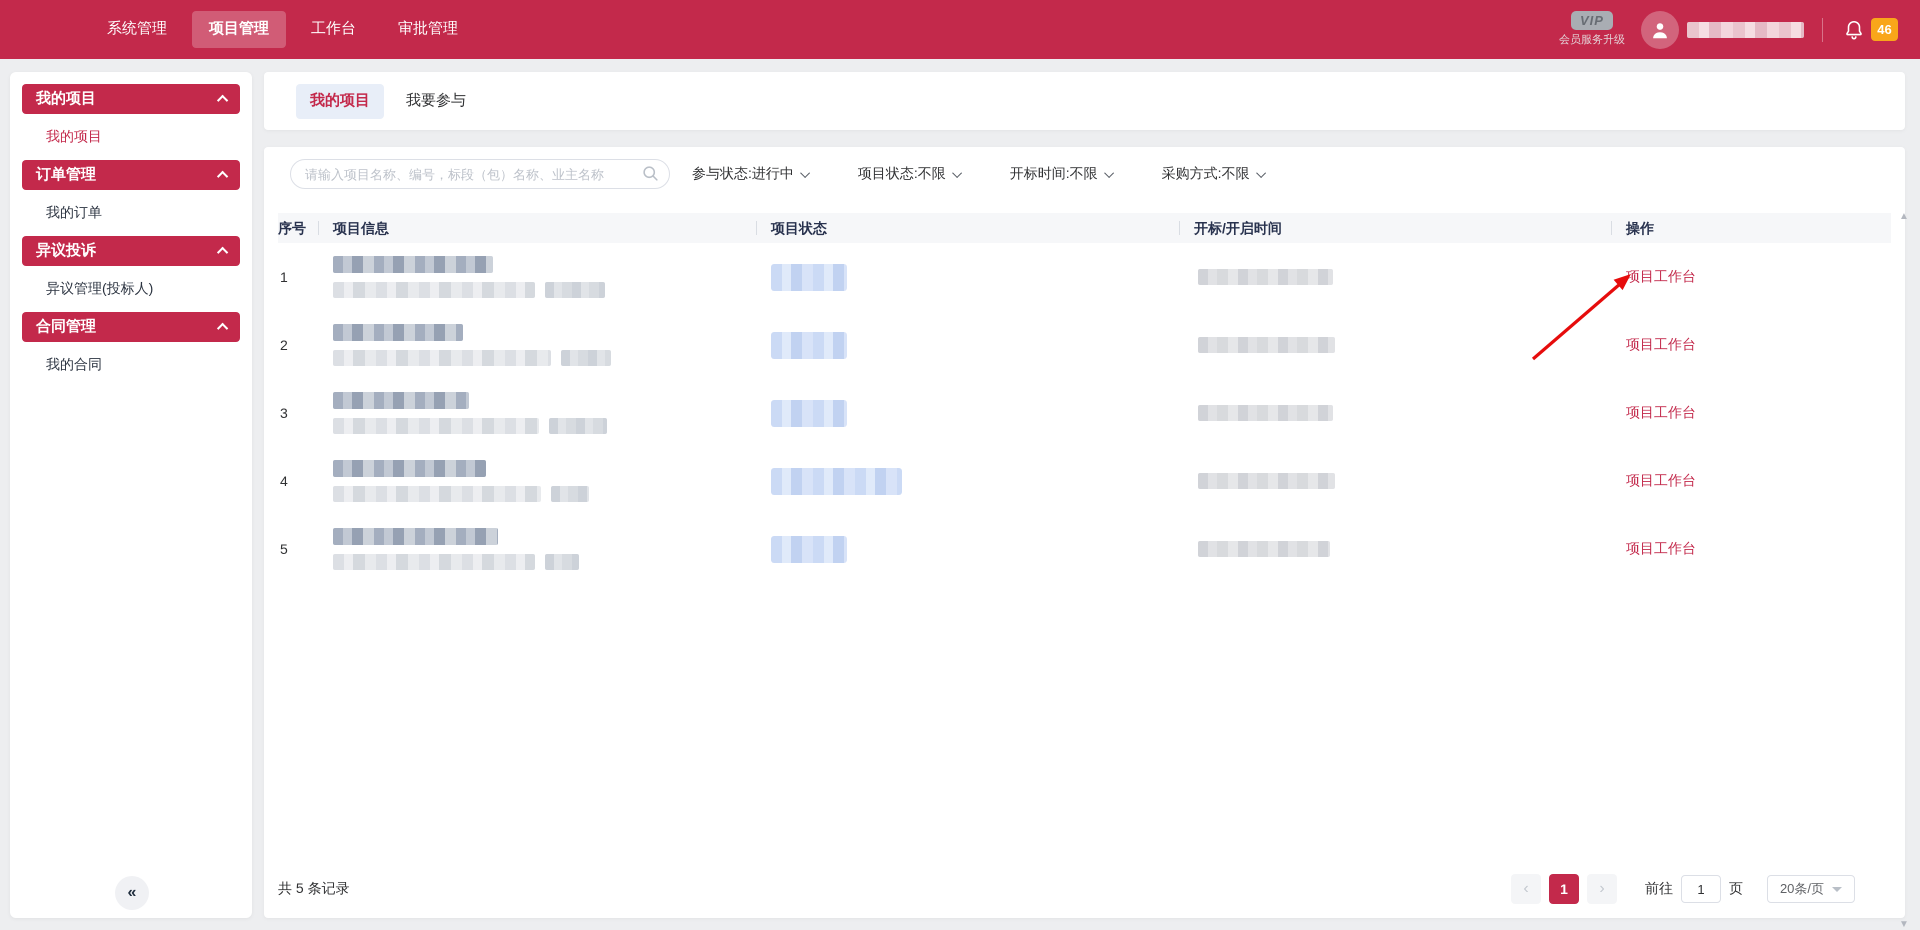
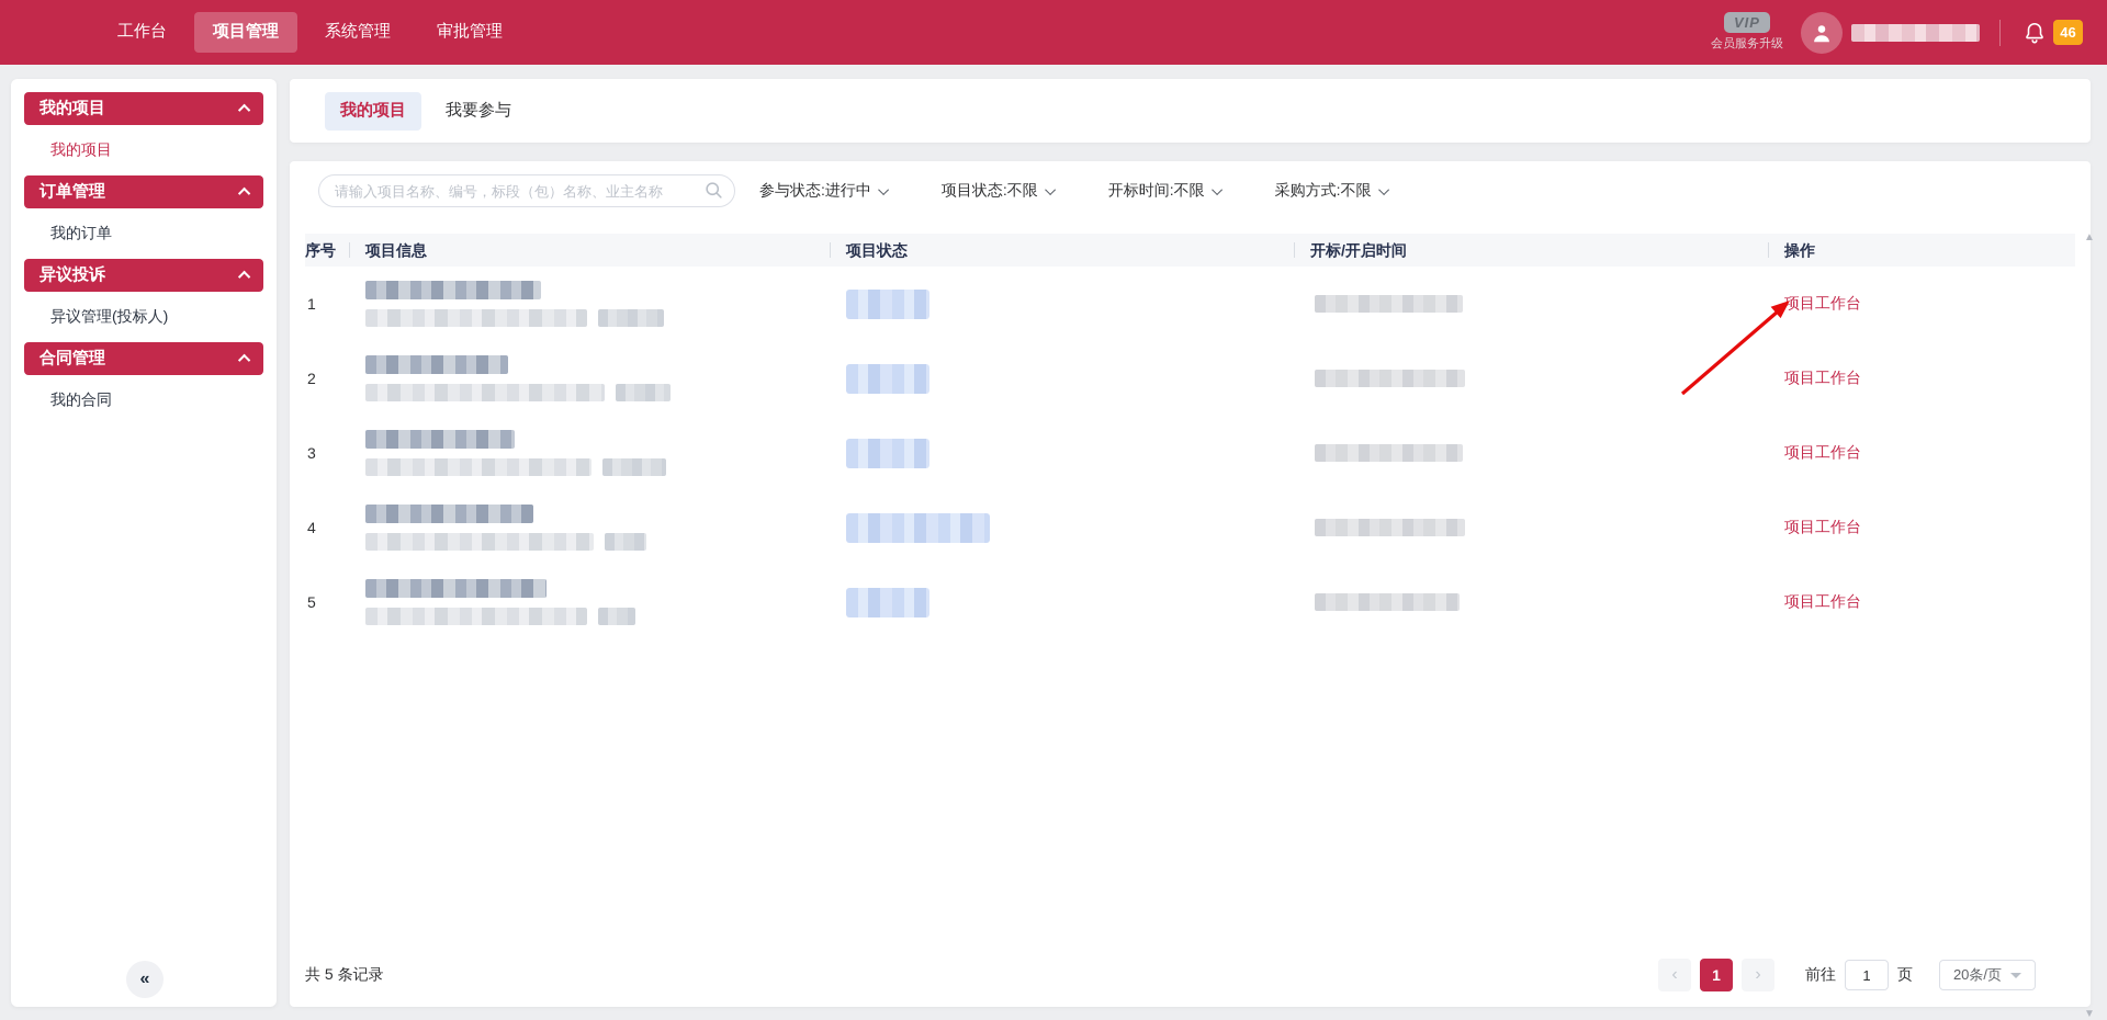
- 系统管理
+ 工作台
  项目管理
- 工作台
+ 系统管理
  审批管理
  VIP
  会员服务升级
  46
  我的项目
  我的项目
  订单管理
  我的订单
  异议投诉
  异议管理(投标人)
  合同管理
  我的合同
  «
  我的项目
  我要参与
  请输入项目名称、编号，标段（包）名称、业主名称
  参与状态:
  进行中
  项目状态:
  不限
  开标时间:
  不限
  采购方式:
  不限
  序号
  项目信息
  项目状态
  开标/开启时间
  操作
  1
  项目工作台
  2
  项目工作台
  3
  项目工作台
  4
  项目工作台
  5
  项目工作台
  共 5 条记录
  ‹
  1
  ›
  前往
  1
  页
  20条/页
  ▲
  ▼
